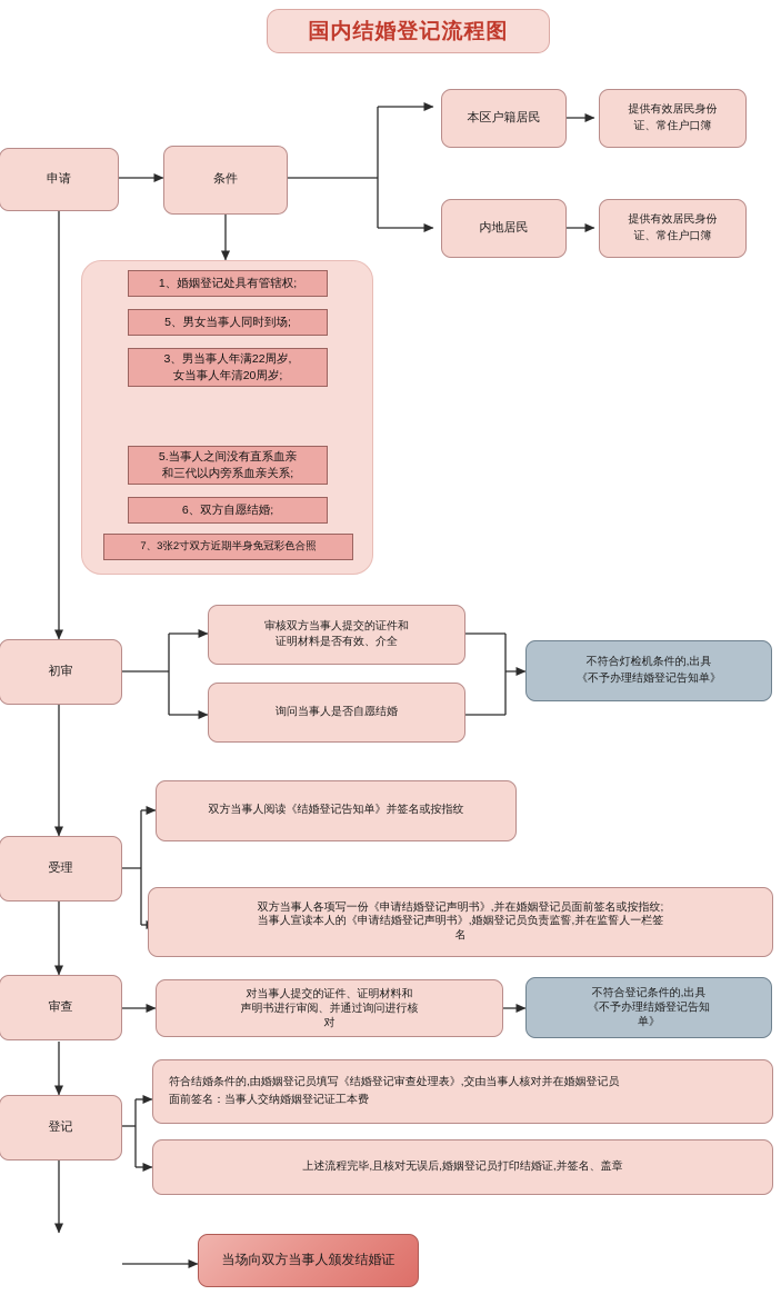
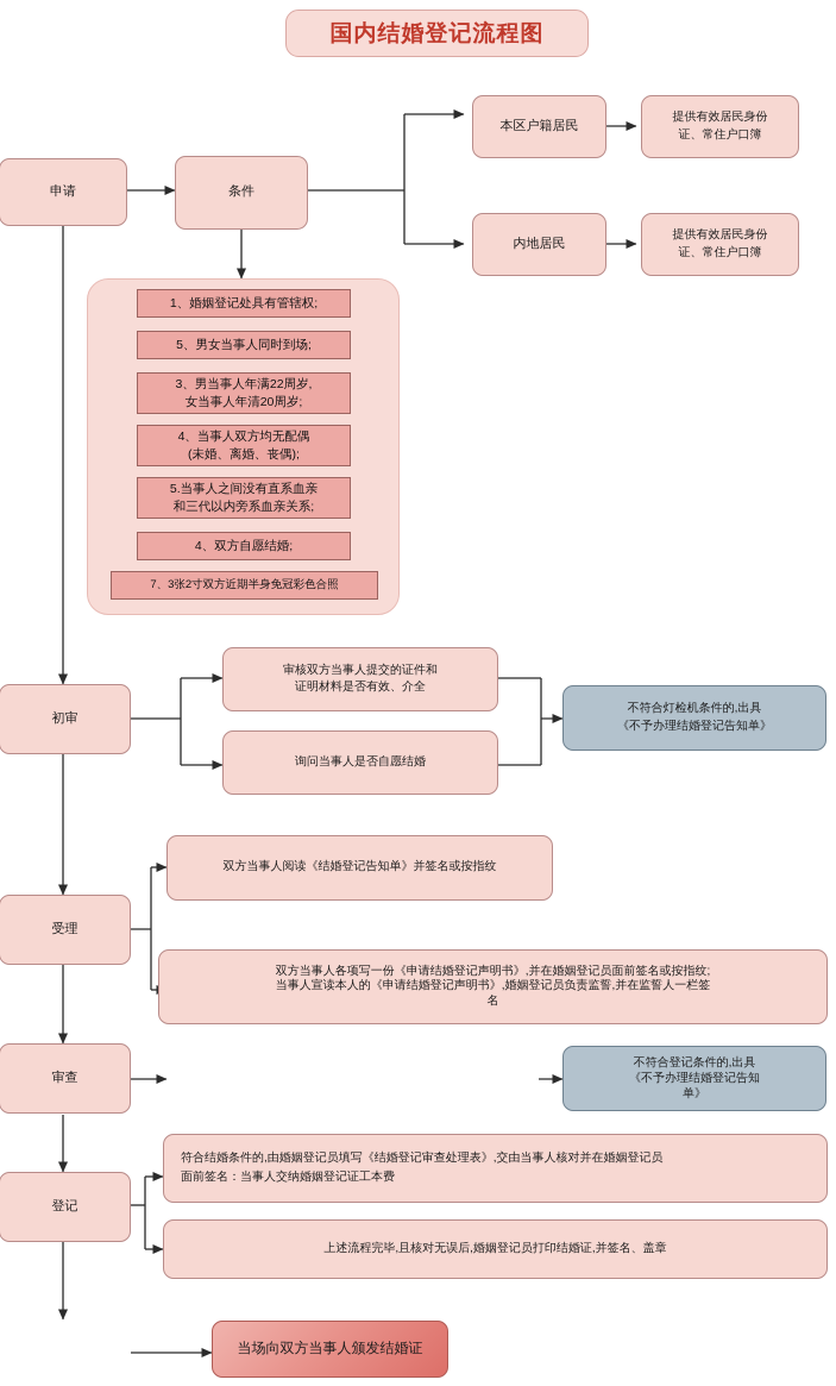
  国内结婚登记流程图
  申请
  条件
  本区户籍居民
  提供有效居民身份
  证、常住户口簿
  内地居民
  提供有效居民身份
  证、常住户口簿
  1、婚姻登记处具有管辖权;
  5、男女当事人同时到场;
  3、男当事人年满22周岁,
  女当事人年清20周岁;
+ 4、当事人双方均无配偶
+ (未婚、离婚、丧偶);
  5.当事人之间没有直系血亲
  和三代以内旁系血亲关系;
- 6、双方自愿结婚;
+ 4、双方自愿结婚;
  7、3张2寸双方近期半身免冠彩色合照
  初审
  审核双方当事人提交的证件和
  证明材料是否有效、介全
  询问当事人是否自愿结婚
  不符合灯检机条件的,出具
  《不予办理结婚登记告知单》
  受理
  双方当事人阅读《结婚登记告知单》并签名或按指纹
  双方当事人各项写一份《申请结婚登记声明书》,并在婚姻登记员面前签名或按指纹;
  当事人宣读本人的《申请结婚登记声明书》,婚姻登记员负责监誓,并在监誓人一栏签
  名
  审查
- 对当事人提交的证件、证明材料和
- 声明书进行审阅、并通过询问进行核
- 对
  不符合登记条件的,出具
  《不予办理结婚登记告知
  单》
  登记
  符合结婚条件的,由婚姻登记员填写《结婚登记审查处理表》,交由当事人核对并在婚姻登记员
  面前签名：当事人交纳婚姻登记证工本费
  上述流程完毕,且核对无误后,婚姻登记员打印结婚证,并签名、盖章
  当场向双方当事人颁发结婚证
